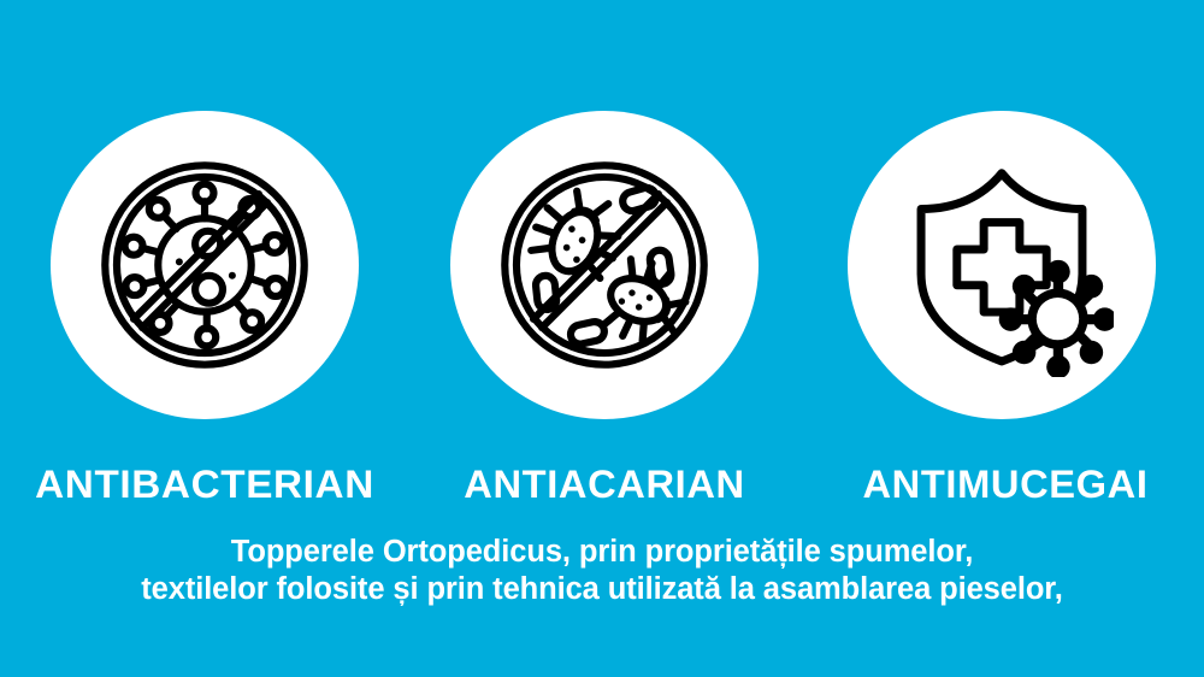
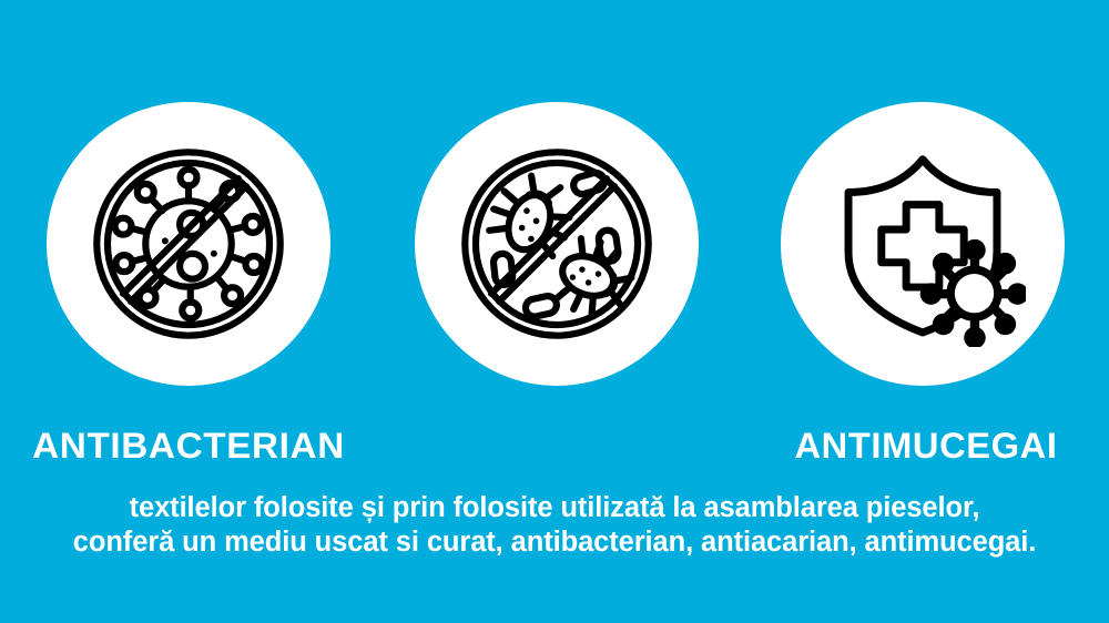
  ANTIBACTERIAN
- ANTIACARIAN
  ANTIMUCEGAI
- Topperele Ortopedicus, prin proprietățile spumelor,
- textilelor folosite și prin tehnica utilizată la asamblarea pieselor,
+ textilelor folosite și prin folosite utilizată la asamblarea pieselor,
+ conferă un mediu uscat si curat, antibacterian, antiacarian, antimucegai.
